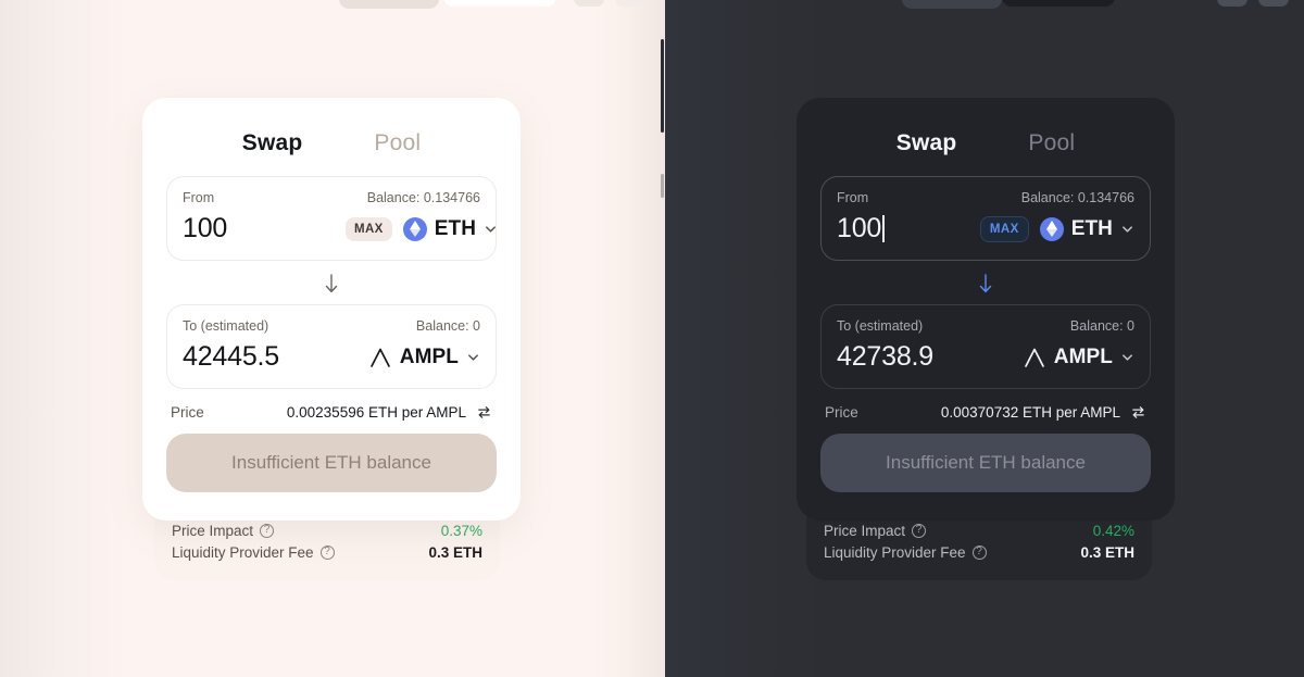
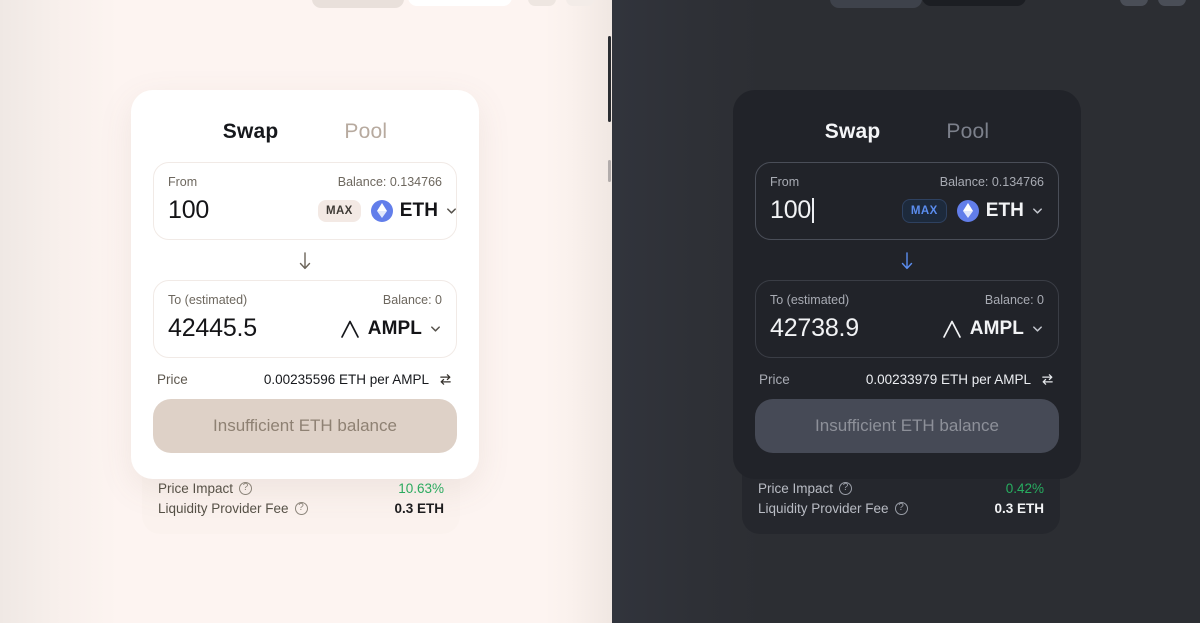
  Price Impact
  ?
- 0.37%
+ 10.63%
  Liquidity Provider Fee
  ?
  0.3 ETH
  Swap
  Pool
  From
  Balance: 0.134766
  100
  MAX
  ETH
  To (estimated)
  Balance: 0
  42445.5
  AMPL
  Price
  0.00235596 ETH per AMPL
  Insufficient ETH balance
  Price Impact
  ?
  0.42%
  Liquidity Provider Fee
  ?
  0.3 ETH
  Swap
  Pool
  From
  Balance: 0.134766
  100
  MAX
  ETH
  To (estimated)
  Balance: 0
  42738.9
  AMPL
  Price
- 0.00370732 ETH per AMPL
+ 0.00233979 ETH per AMPL
  Insufficient ETH balance
